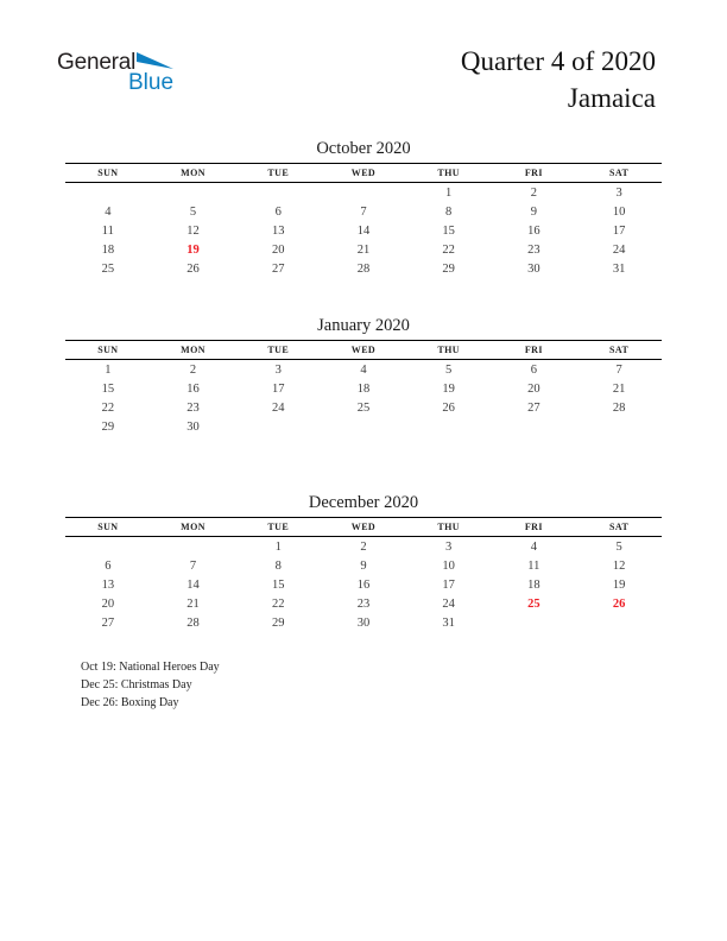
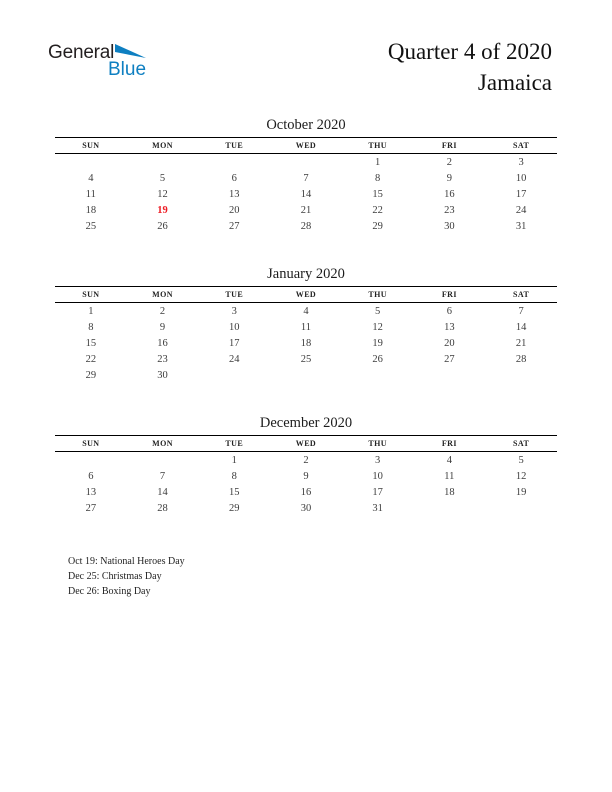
  General
  Blue
  Quarter 4 of 2020
  Jamaica
  October 2020
  SUN	MON	TUE	WED	THU	FRI	SAT
  				1	2	3
  4	5	6	7	8	9	10
  11	12	13	14	15	16	17
  18	19	20	21	22	23	24
  25	26	27	28	29	30	31
  January 2020
  SUN	MON	TUE	WED	THU	FRI	SAT
  1	2	3	4	5	6	7
+ 8	9	10	11	12	13	14
  15	16	17	18	19	20	21
  22	23	24	25	26	27	28
  29	30
  December 2020
  SUN	MON	TUE	WED	THU	FRI	SAT
  		1	2	3	4	5
  6	7	8	9	10	11	12
  13	14	15	16	17	18	19
- 20	21	22	23	24	25	26
  27	28	29	30	31
  Oct 19: National Heroes Day
  Dec 25: Christmas Day
  Dec 26: Boxing Day
